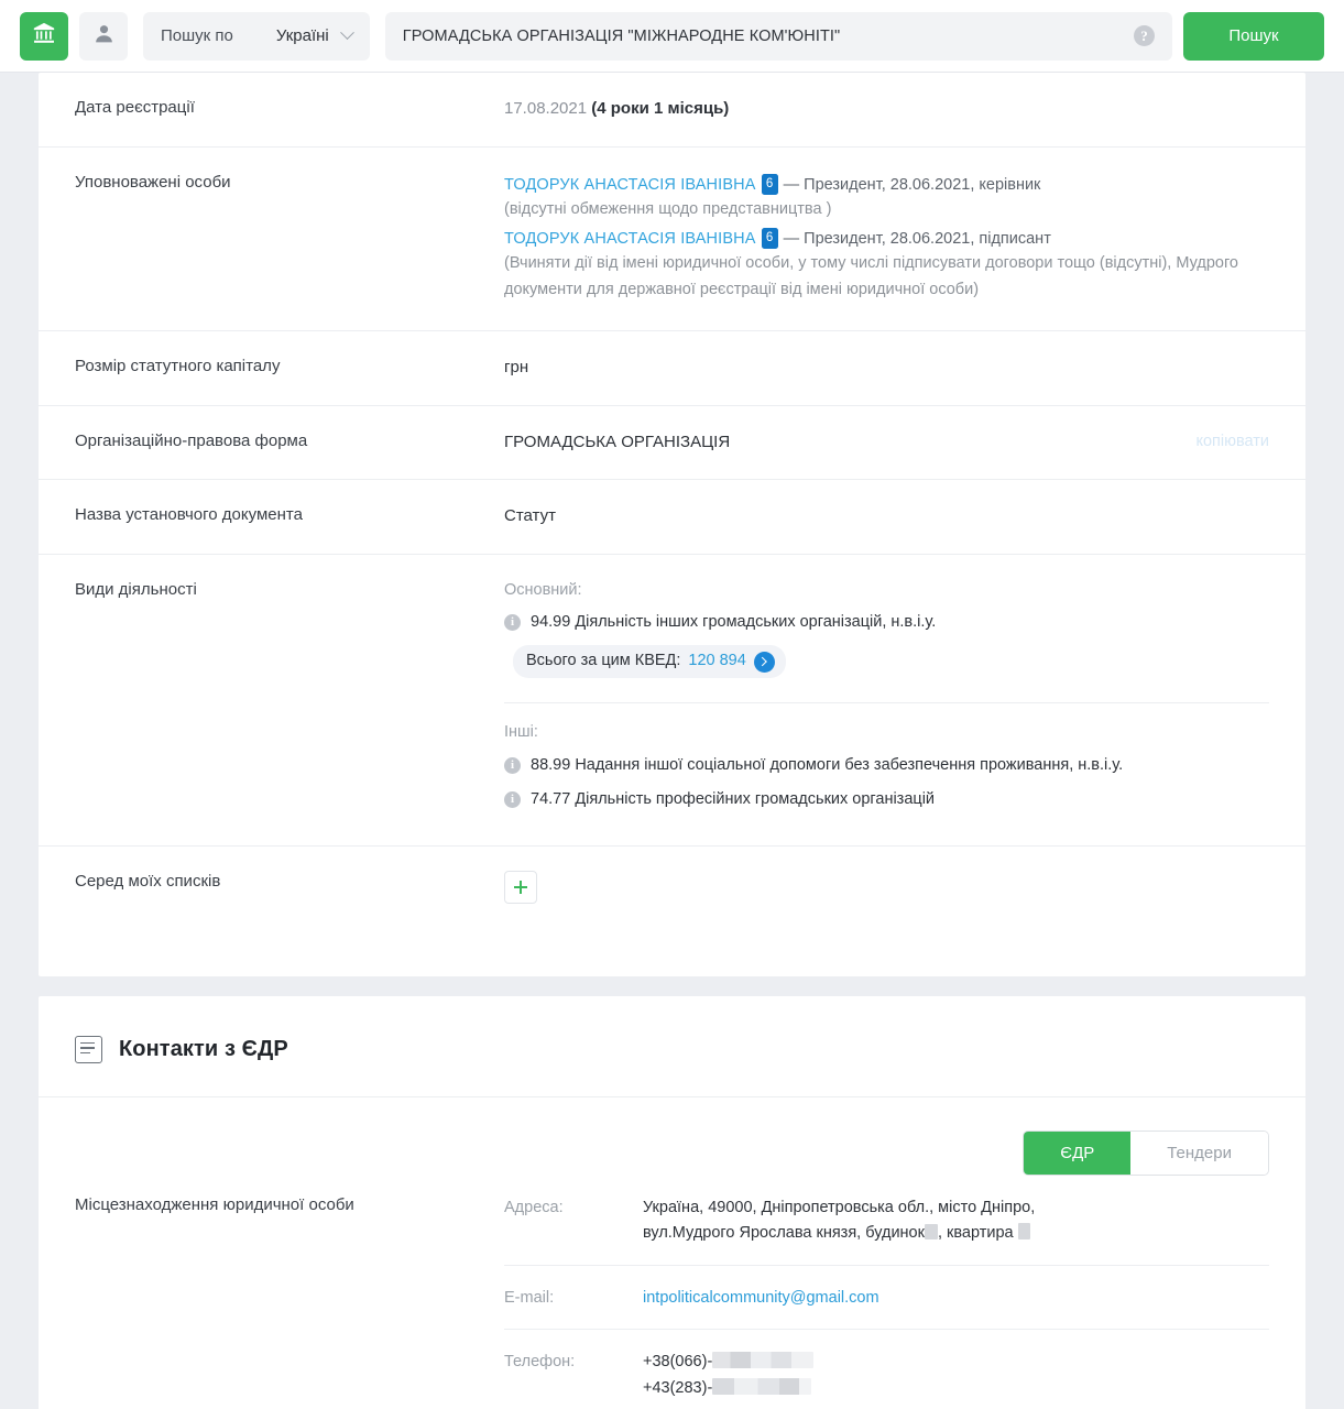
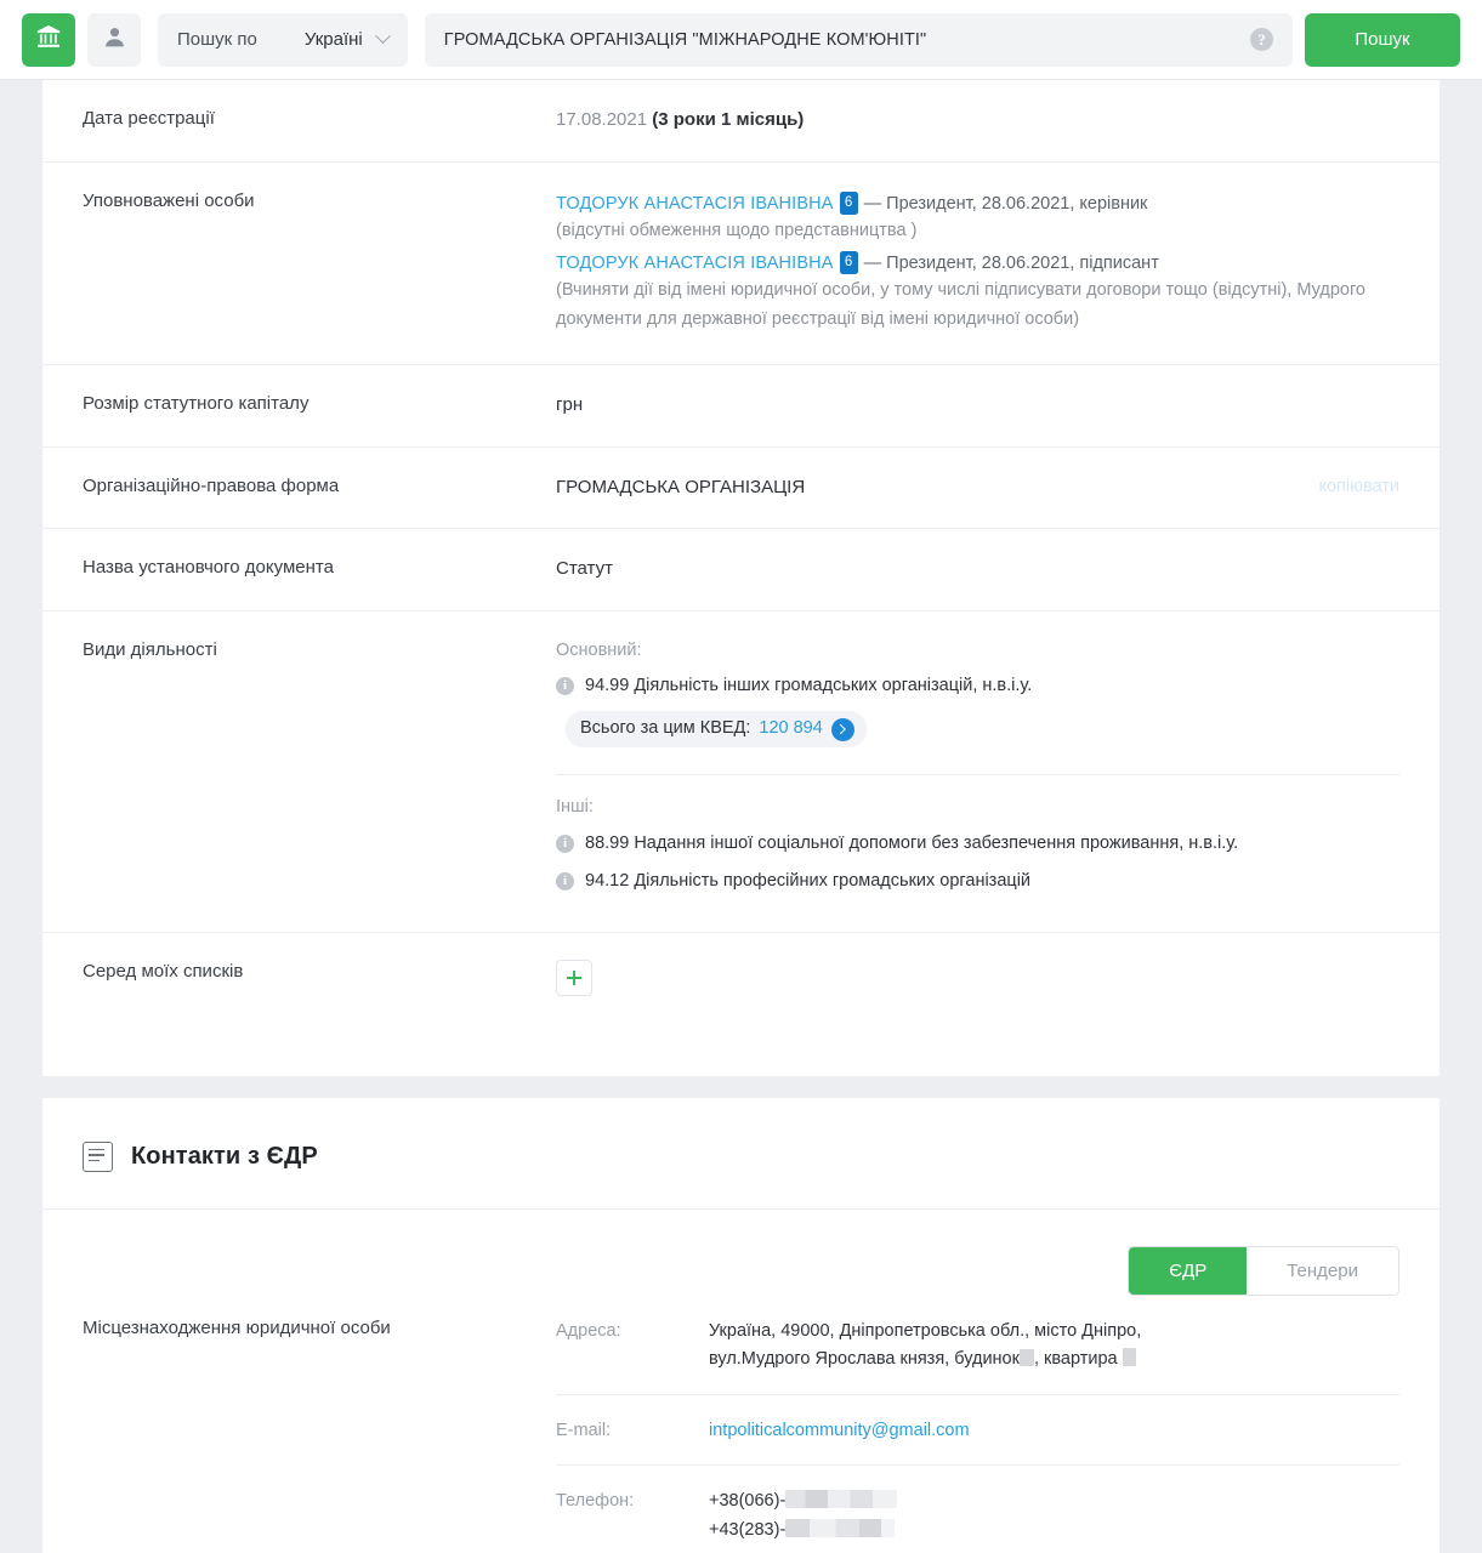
  Пошук по
  Україні
  ГРОМАДСЬКА ОРГАНІЗАЦІЯ "МІЖНАРОДНЕ КОМ'ЮНІТІ"
  ?
  Пошук
  Дата реєстрації
- 17.08.2021 (4 роки 1 місяць)
+ 17.08.2021 (3 роки 1 місяць)
  Уповноважені особи
  ТОДОРУК АНАСТАСІЯ ІВАНІВНА 6 — Президент, 28.06.2021, керівник
  (відсутні обмеження щодо представництва )
  ТОДОРУК АНАСТАСІЯ ІВАНІВНА 6 — Президент, 28.06.2021, підписант
  (Вчиняти дії від імені юридичної особи, у тому числі підписувати договори тощо (відсутні), Мудрого документи для державної реєстрації від імені юридичної особи)
  Розмір статутного капіталу
  грн
  Організаційно-правова форма
  ГРОМАДСЬКА ОРГАНІЗАЦІЯ
  копіювати
  Назва установчого документа
  Статут
  Види діяльності
  Основний:
  i
  94.99 Діяльність інших громадських організацій, н.в.і.у.
  Всього за цим КВЕД:
  120 894
  Інші:
  i
  88.99 Надання іншої соціальної допомоги без забезпечення проживання, н.в.і.у.
  i
- 74.77 Діяльність професійних громадських організацій
+ 94.12 Діяльність професійних громадських організацій
  Серед моїх списків
  Контакти з ЄДР
  ЄДР
  Тендери
  Місцезнаходження юридичної особи
  Адреса:
  Україна, 49000, Дніпропетровська обл., місто Дніпро,
  вул.Мудрого Ярослава князя, будинок , квартира
  E-mail:
  intpoliticalcommunity@gmail.com
  Телефон:
  +38(066)-
  +43(283)-
